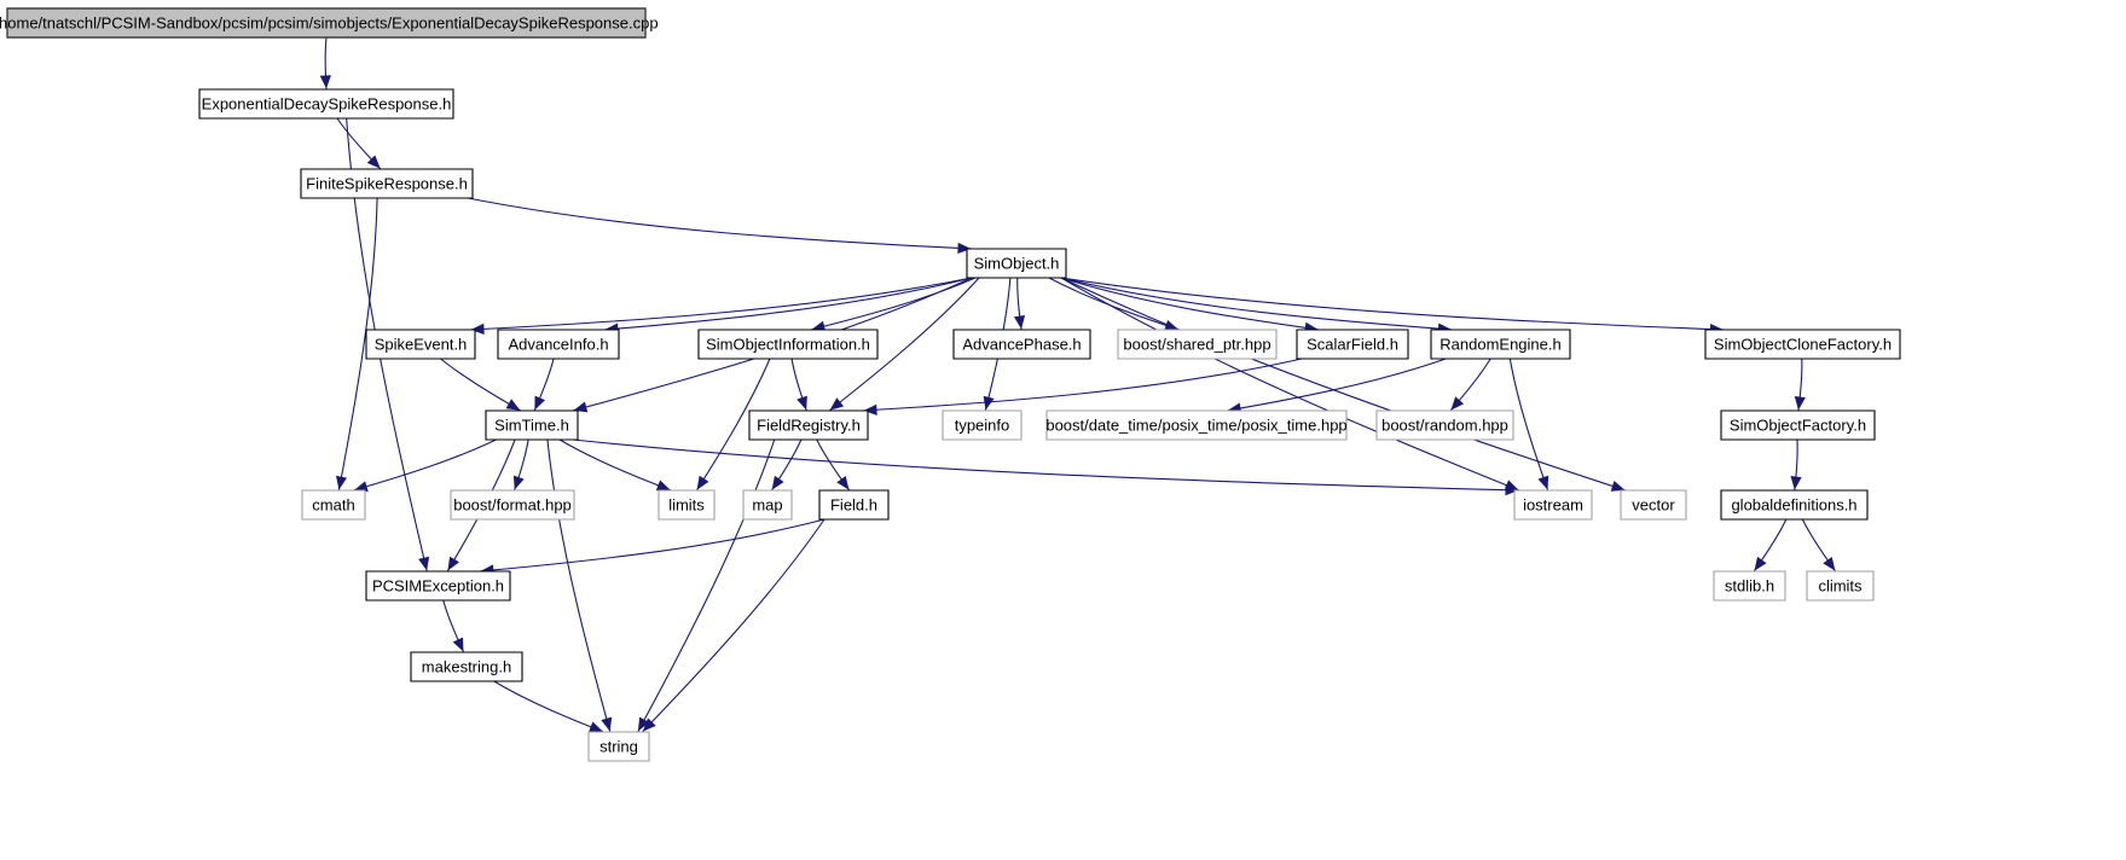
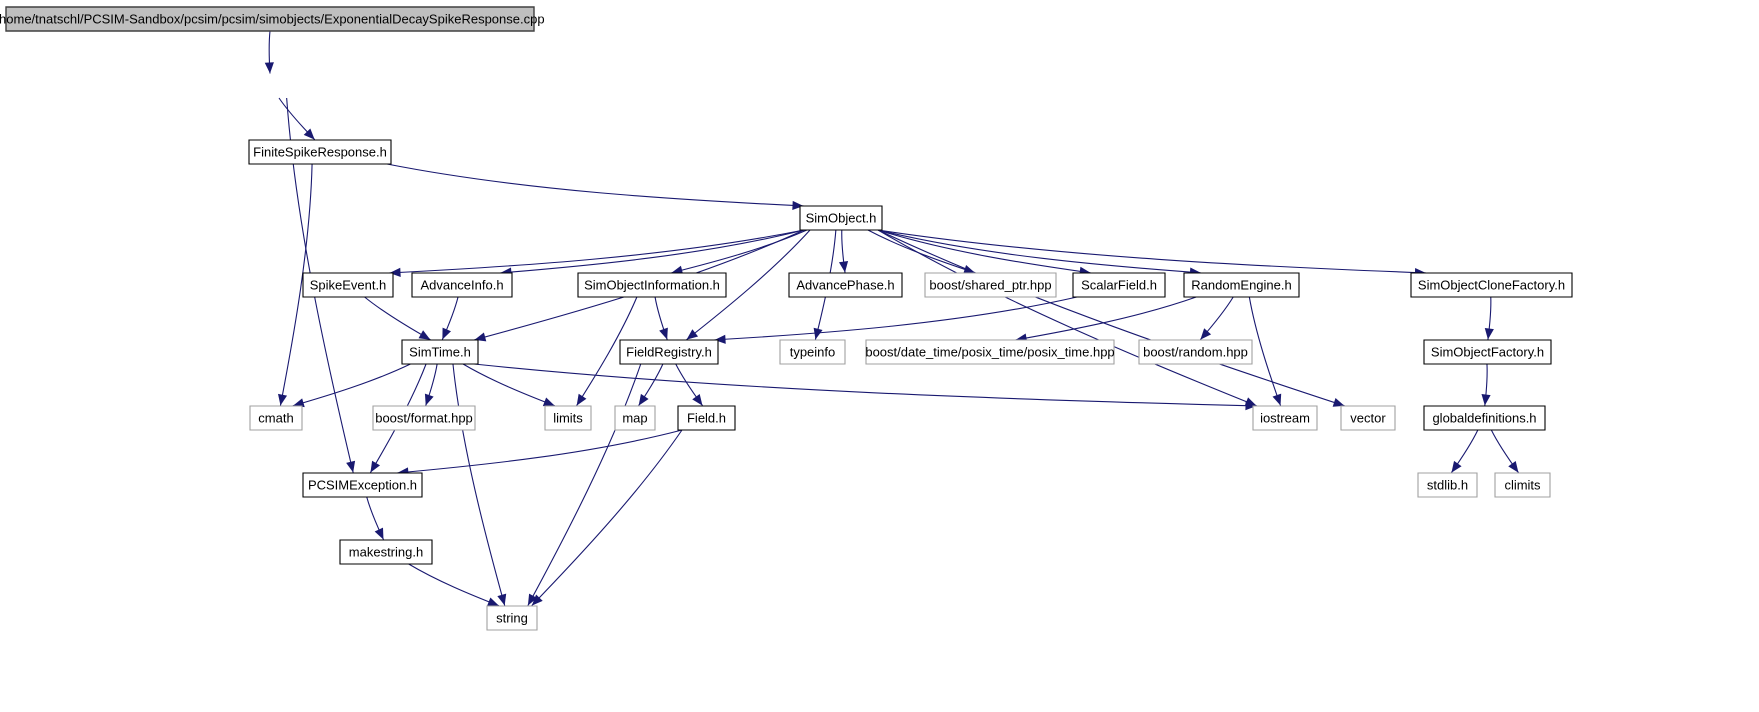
  home/tnatschl/PCSIM-Sandbox/pcsim/pcsim/simobjects/ExponentialDecaySpikeResponse.cpp
- ExponentialDecaySpikeResponse.h
  FiniteSpikeResponse.h
  SimObject.h
  SpikeEvent.h
  AdvanceInfo.h
  SimObjectInformation.h
  AdvancePhase.h
  boost/shared_ptr.hpp
  ScalarField.h
  RandomEngine.h
  SimObjectCloneFactory.h
  SimTime.h
  FieldRegistry.h
  typeinfo
  boost/date_time/posix_time/posix_time.hpp
  boost/random.hpp
  SimObjectFactory.h
  cmath
  boost/format.hpp
  limits
  map
  Field.h
  iostream
  vector
  globaldefinitions.h
  PCSIMException.h
  stdlib.h
  climits
  makestring.h
  string
